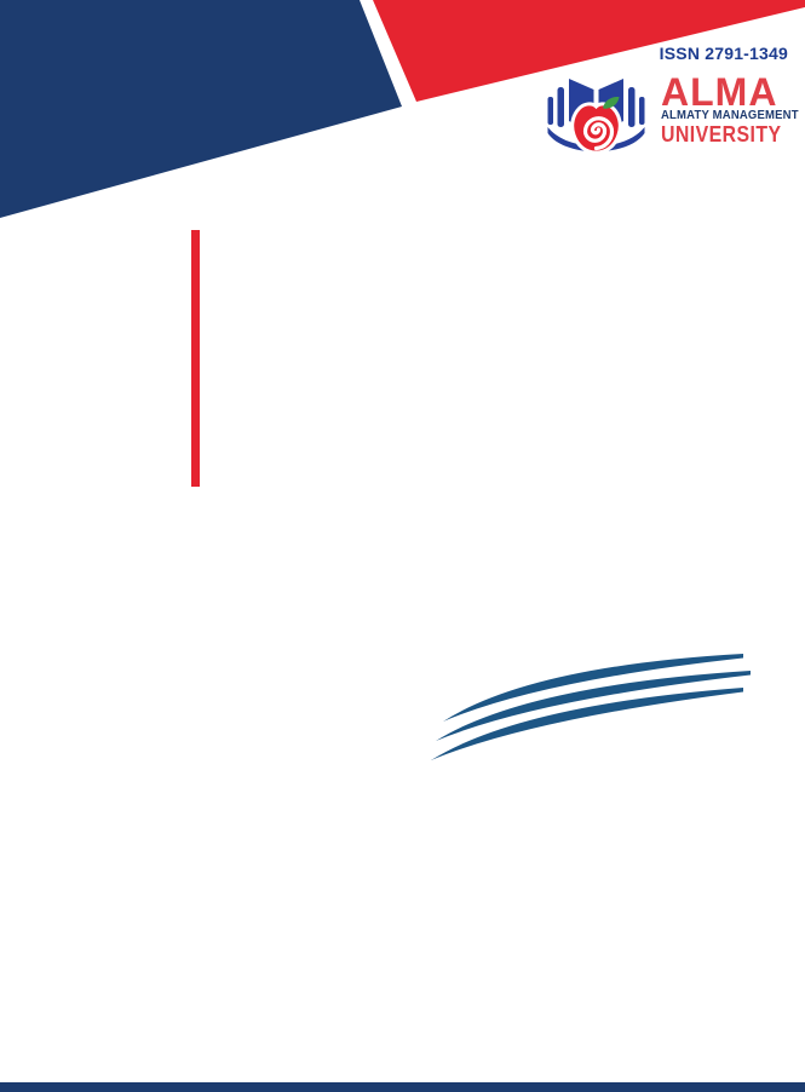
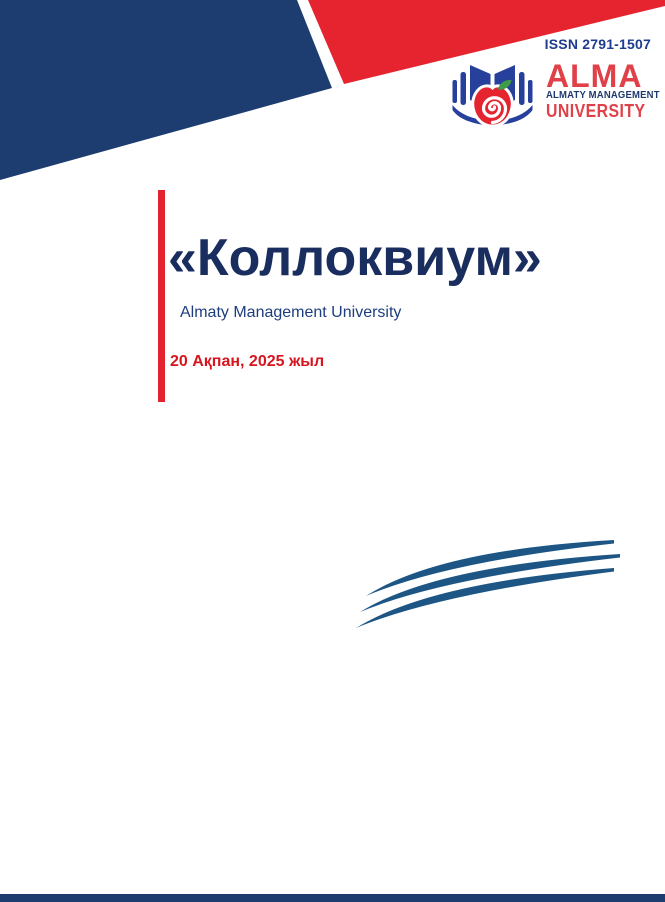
- ISSN 2791-1349
+ ISSN 2791-1507
  ALMA
  ALMATY MANAGEMENT
  UNIVERSITY
+ «Коллоквиум»
+ Almaty Management University
+ 20 Ақпан, 2025 жыл
